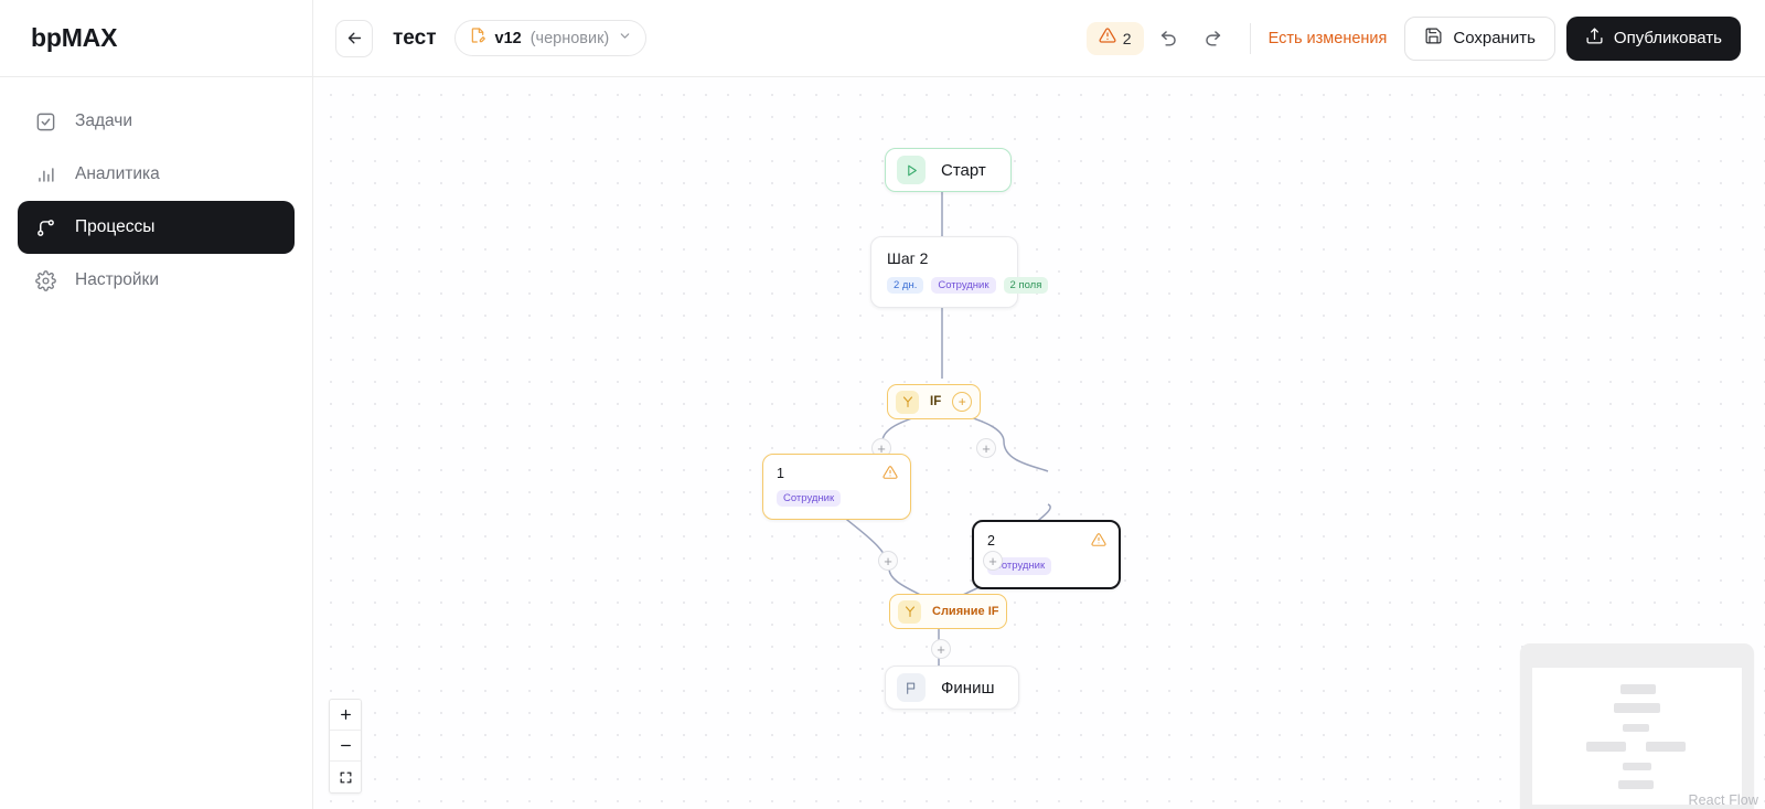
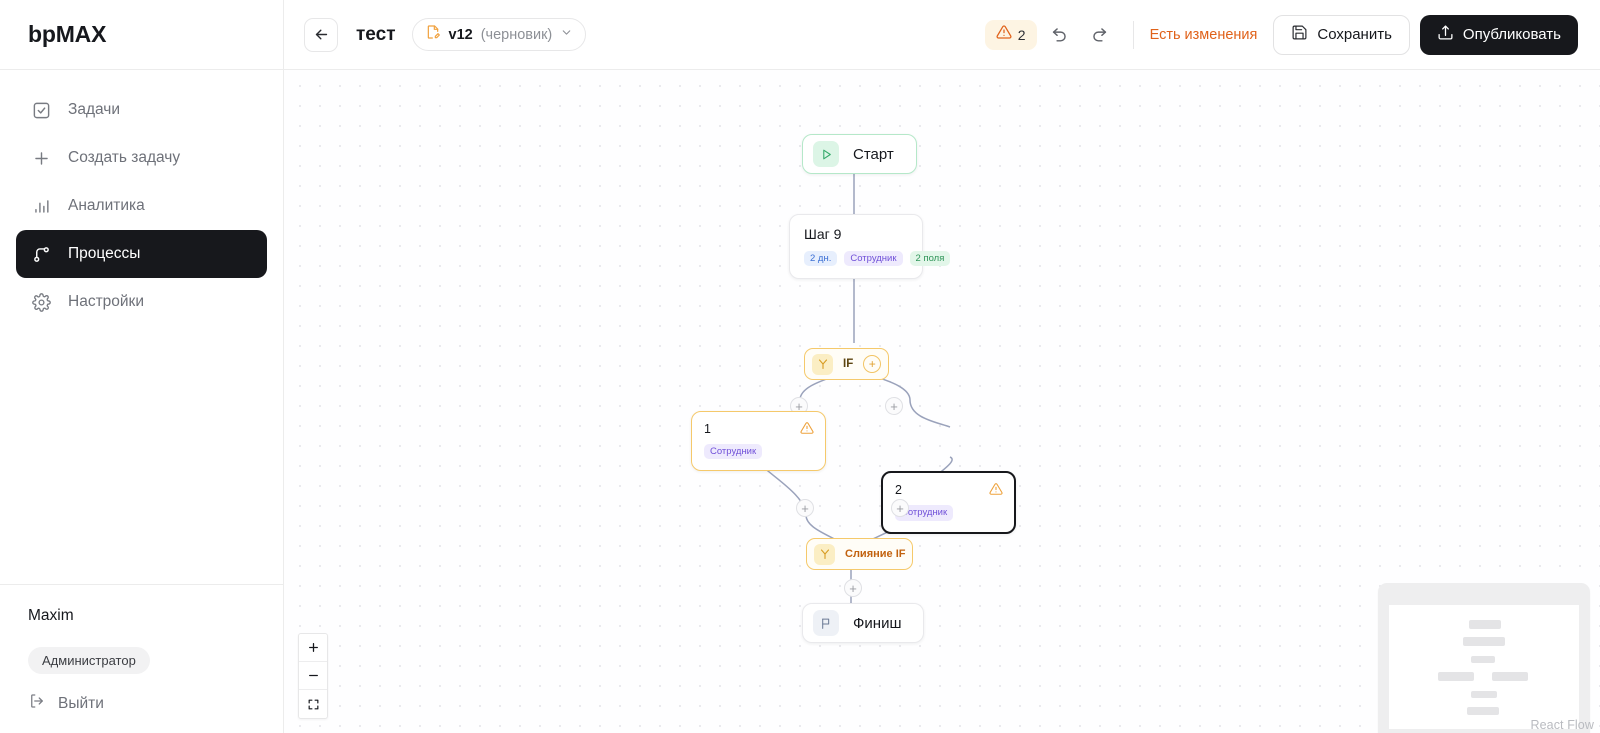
  bpMAX
  Задачи
+ Создать задачу
  Аналитика
  Процессы
  Настройки
+ Maxim
+ Администратор
+ Выйти
  тест
  v12
  (черновик)
  2
  Есть изменения
  Сохранить
  Опубликовать
  Старт
- Шаг 2
+ Шаг 9
  2 дн.
  Сотрудник
  2 поля
  IF
  +
  +
  +
  1
  Сотрудник
  2
  отрудник
  +
  +
  Слияние IF
  +
  Финиш
  React Flow
